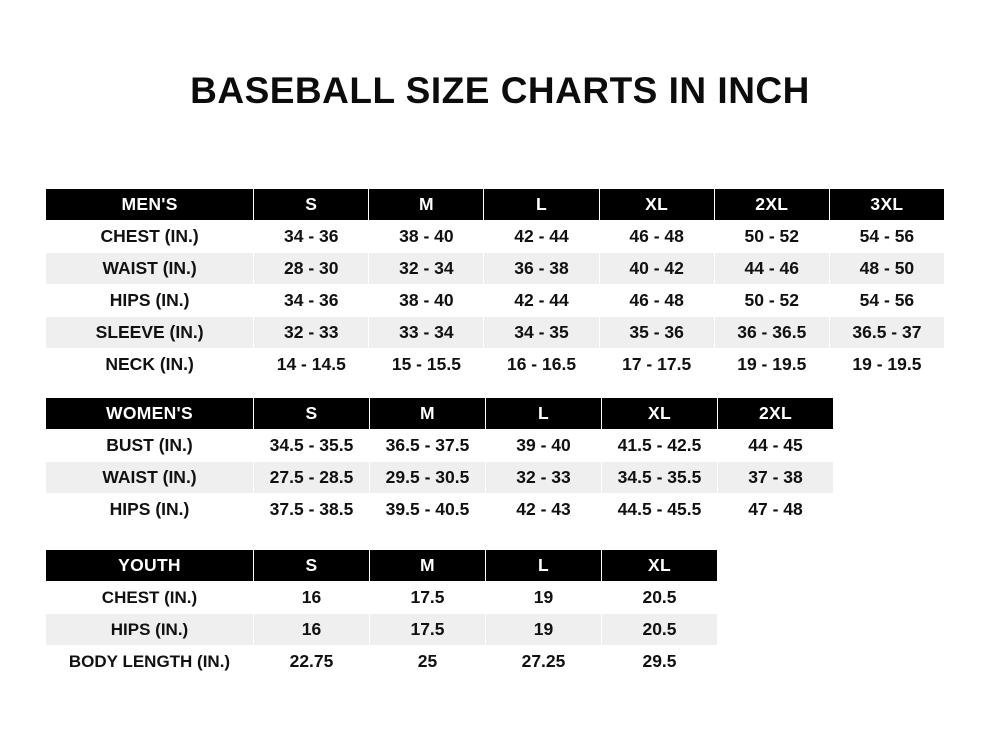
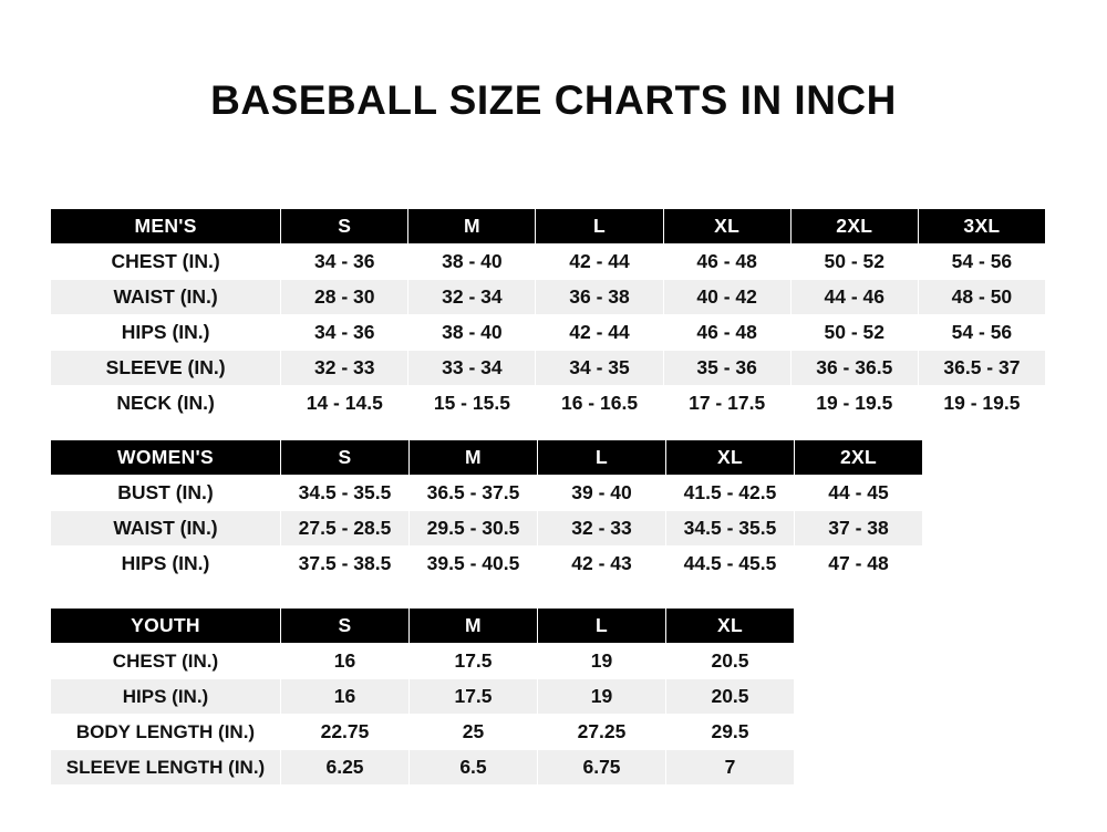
  BASEBALL SIZE CHARTS IN INCH
  MEN'S	S	M	L	XL	2XL	3XL
  CHEST (IN.)	34 - 36	38 - 40	42 - 44	46 - 48	50 - 52	54 - 56
  WAIST (IN.)	28 - 30	32 - 34	36 - 38	40 - 42	44 - 46	48 - 50
  HIPS (IN.)	34 - 36	38 - 40	42 - 44	46 - 48	50 - 52	54 - 56
  SLEEVE (IN.)	32 - 33	33 - 34	34 - 35	35 - 36	36 - 36.5	36.5 - 37
  NECK (IN.)	14 - 14.5	15 - 15.5	16 - 16.5	17 - 17.5	19 - 19.5	19 - 19.5
  WOMEN'S	S	M	L	XL	2XL
  BUST (IN.)	34.5 - 35.5	36.5 - 37.5	39 - 40	41.5 - 42.5	44 - 45
  WAIST (IN.)	27.5 - 28.5	29.5 - 30.5	32 - 33	34.5 - 35.5	37 - 38
  HIPS (IN.)	37.5 - 38.5	39.5 - 40.5	42 - 43	44.5 - 45.5	47 - 48
  YOUTH	S	M	L	XL
  CHEST (IN.)	16	17.5	19	20.5
  HIPS (IN.)	16	17.5	19	20.5
  BODY LENGTH (IN.)	22.75	25	27.25	29.5
+ SLEEVE LENGTH (IN.)	6.25	6.5	6.75	7
